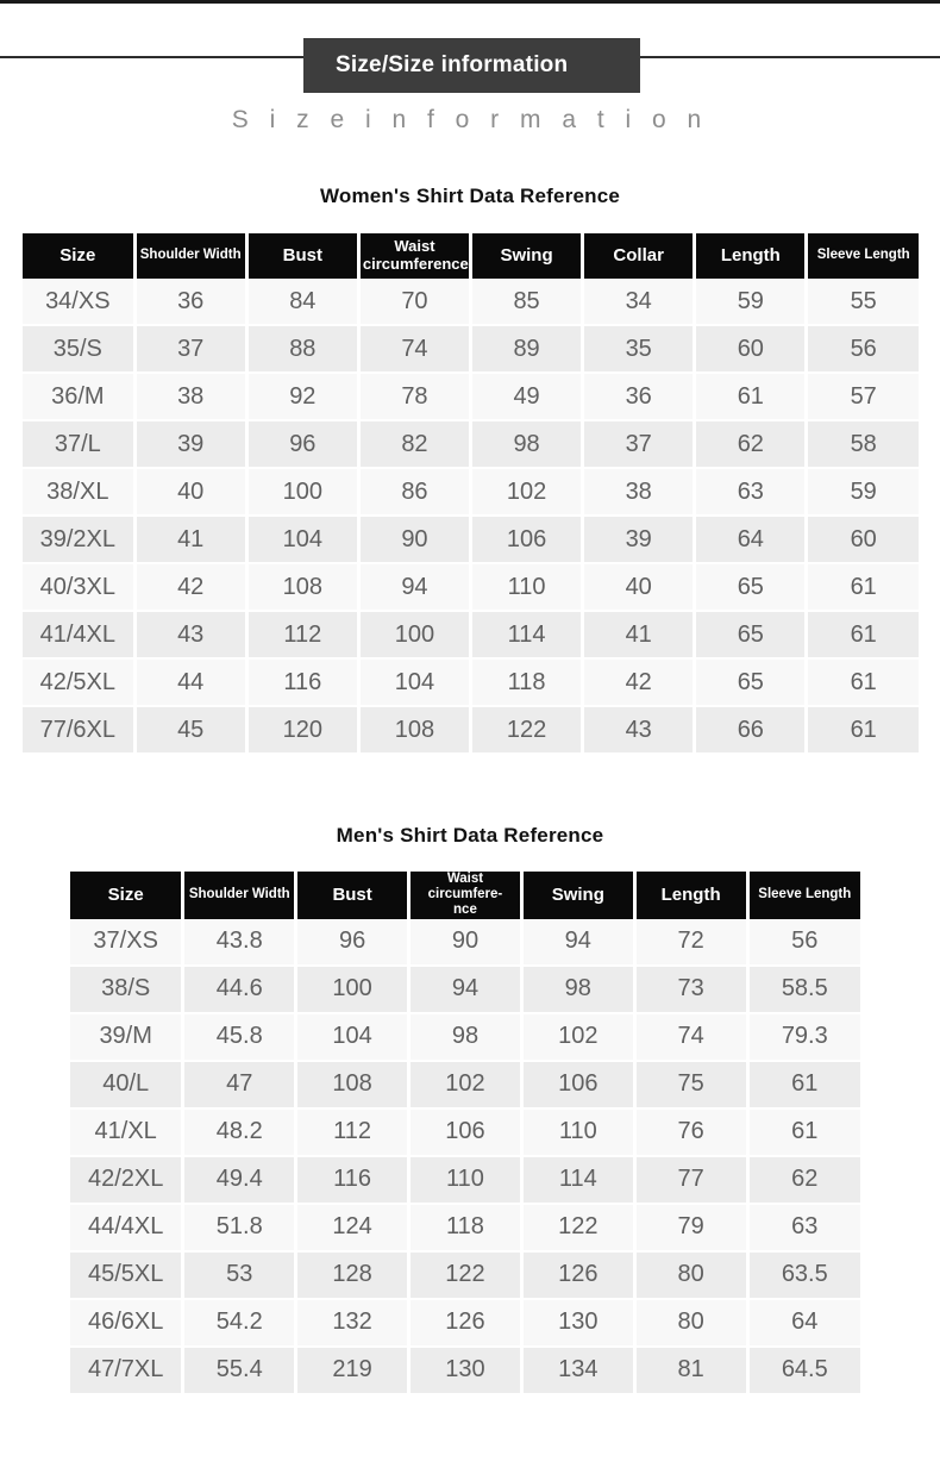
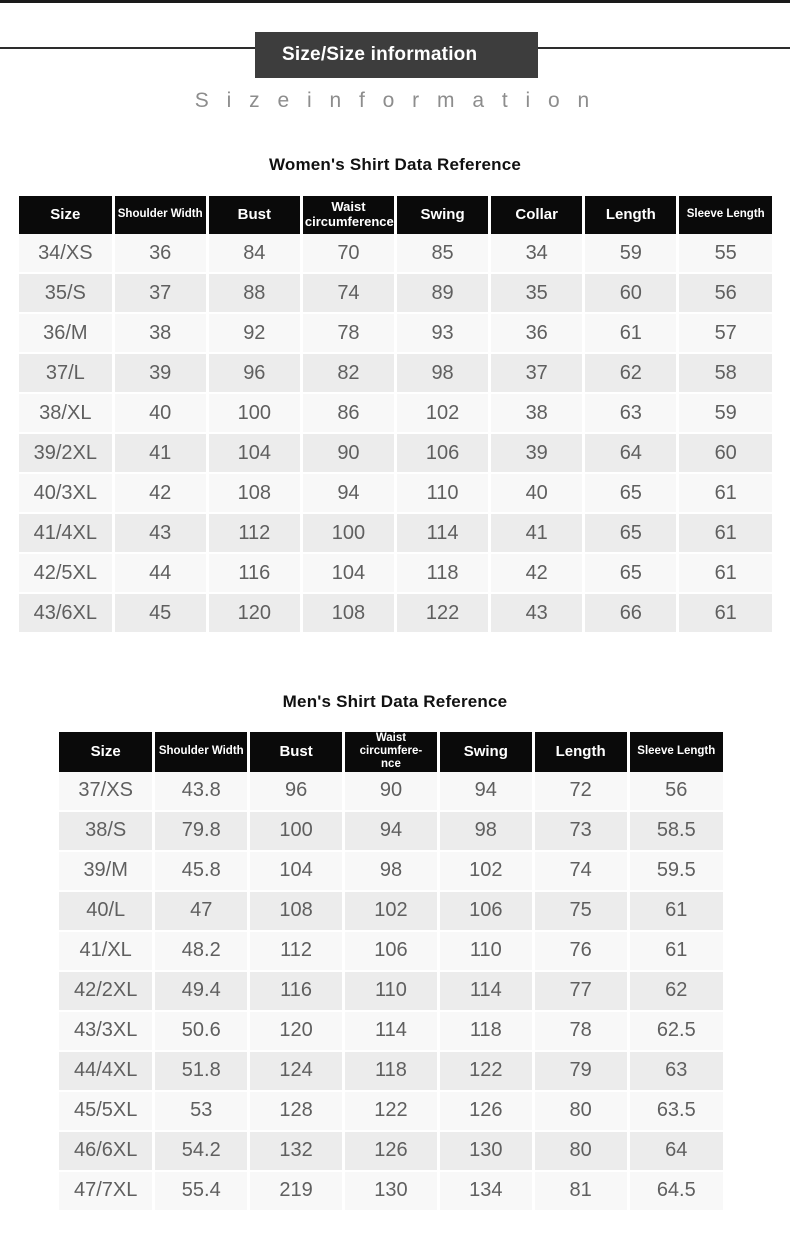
  Size/Size information
  S i z e i n f o r m a t i o n
  Women's Shirt Data Reference
  Size	Shoulder Width	Bust	Waist circumference	Swing	Collar	Length	Sleeve Length
  34/XS	36	84	70	85	34	59	55
  35/S	37	88	74	89	35	60	56
- 36/M	38	92	78	49	36	61	57
+ 36/M	38	92	78	93	36	61	57
  37/L	39	96	82	98	37	62	58
  38/XL	40	100	86	102	38	63	59
  39/2XL	41	104	90	106	39	64	60
  40/3XL	42	108	94	110	40	65	61
  41/4XL	43	112	100	114	41	65	61
  42/5XL	44	116	104	118	42	65	61
- 77/6XL	45	120	108	122	43	66	61
+ 43/6XL	45	120	108	122	43	66	61
  Men's Shirt Data Reference
  Size	Shoulder Width	Bust	Waist circumfere- nce	Swing	Length	Sleeve Length
  37/XS	43.8	96	90	94	72	56
- 38/S	44.6	100	94	98	73	58.5
+ 38/S	79.8	100	94	98	73	58.5
- 39/M	45.8	104	98	102	74	79.3
+ 39/M	45.8	104	98	102	74	59.5
  40/L	47	108	102	106	75	61
  41/XL	48.2	112	106	110	76	61
  42/2XL	49.4	116	110	114	77	62
+ 43/3XL	50.6	120	114	118	78	62.5
  44/4XL	51.8	124	118	122	79	63
  45/5XL	53	128	122	126	80	63.5
  46/6XL	54.2	132	126	130	80	64
  47/7XL	55.4	219	130	134	81	64.5
